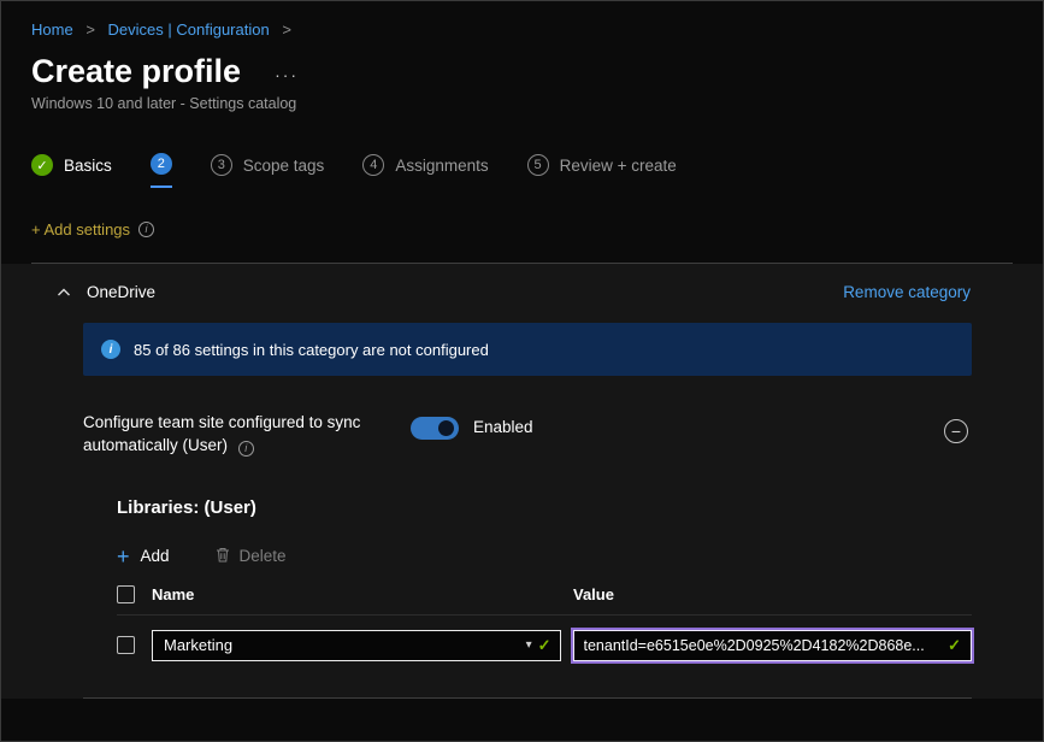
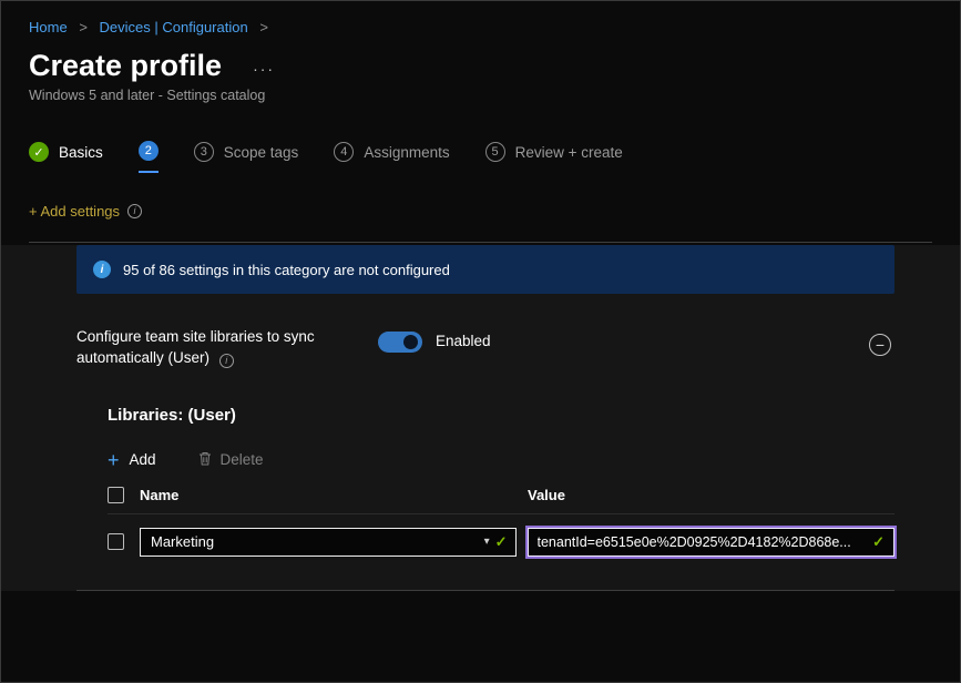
  Home > Devices | Configuration >
  Create profile
  ···
- Windows 10 and later - Settings catalog
+ Windows 5 and later - Settings catalog
  ✓
  Basics
  2
  3
  Scope tags
  4
  Assignments
  5
  Review + create
  + Add settings
  i
- OneDrive
- Remove category
  i
- 85 of 86 settings in this category are not configured
+ 95 of 86 settings in this category are not configured
- Configure team site configured to sync automatically (User) i
+ Configure team site libraries to sync automatically (User) i
  Enabled
  −
  Libraries: (User)
  +
  Add
  Delete
  Name
  Value
  Marketing
  ▾
  ✓
  tenantId=e6515e0e%2D0925%2D4182%2D868e...
  ✓
